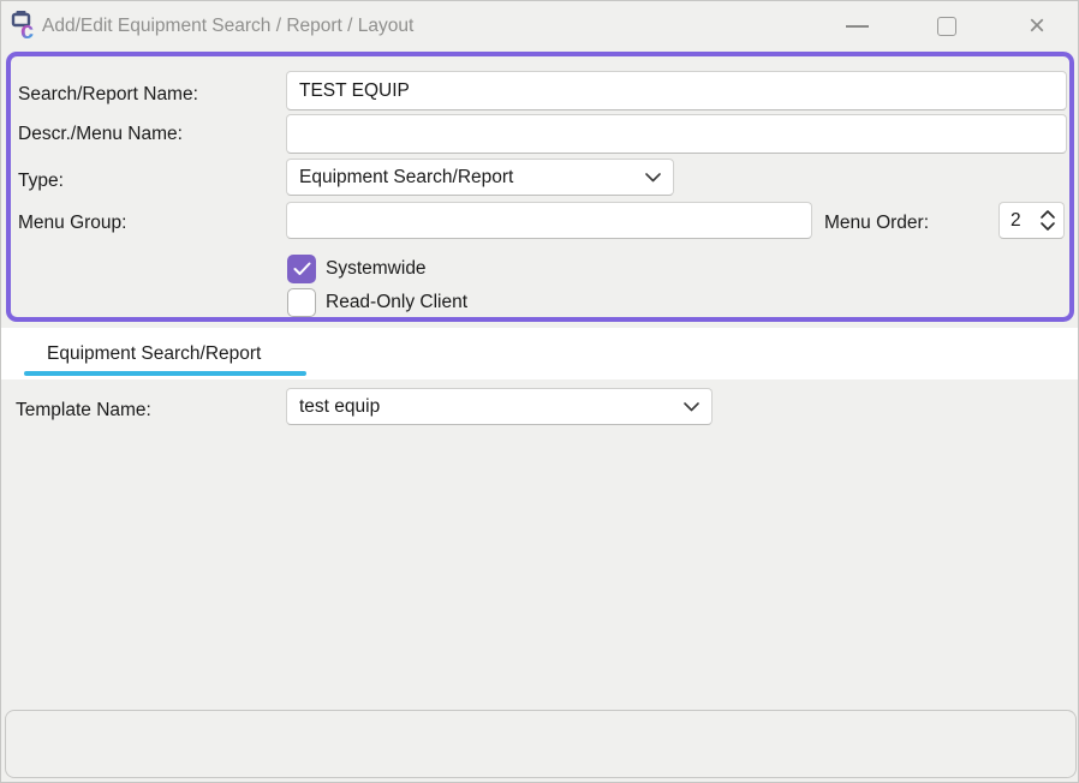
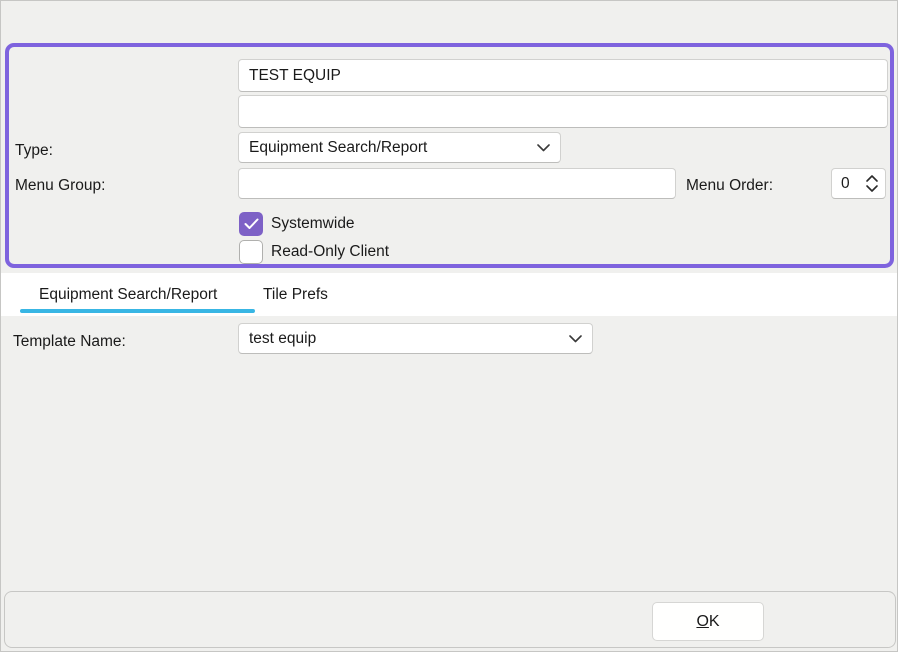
- c
- Add/Edit Equipment Search / Report / Layout
- ×
- Search/Report Name:
  TEST EQUIP
- Descr./Menu Name:
  Type:
  Equipment Search/Report
  Menu Group:
  Menu Order:
- 2
+ 0
  Systemwide
  Read-Only Client
  Equipment Search/Report
+ Tile Prefs
  Template Name:
  test equip
+ OK
